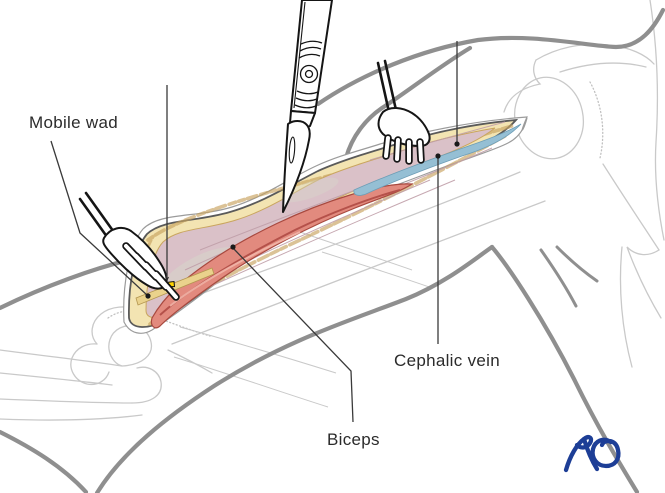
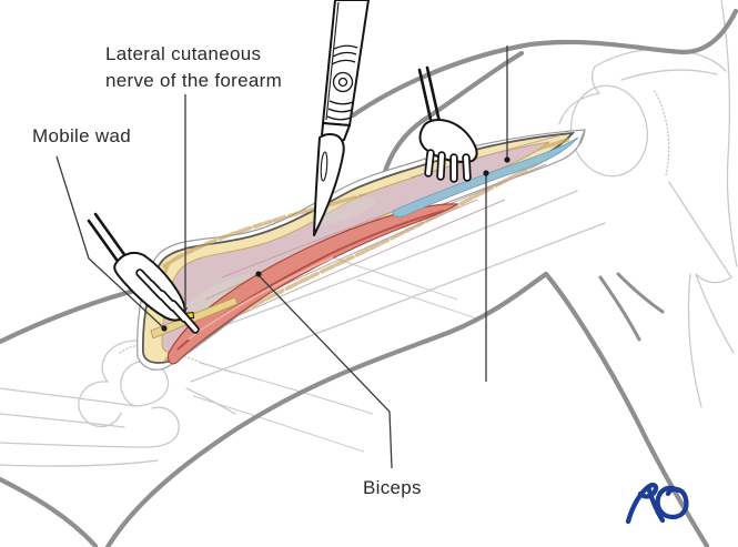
+ Lateral cutaneous
+ nerve of the forearm
  Mobile wad
- Cephalic vein
  Biceps
